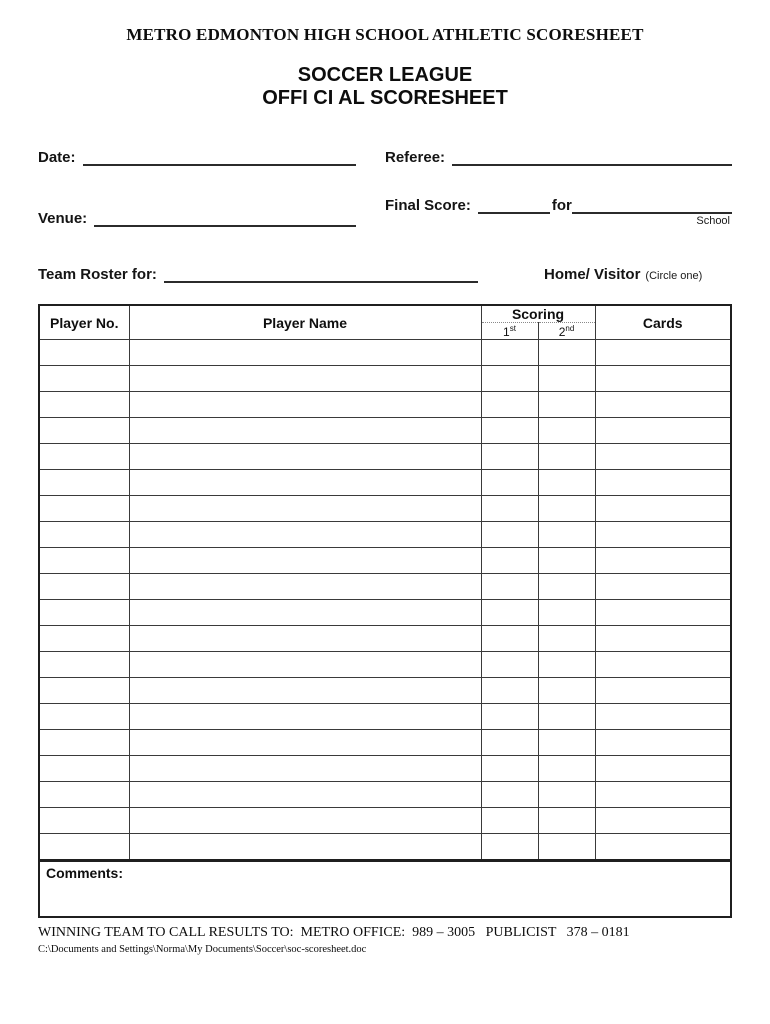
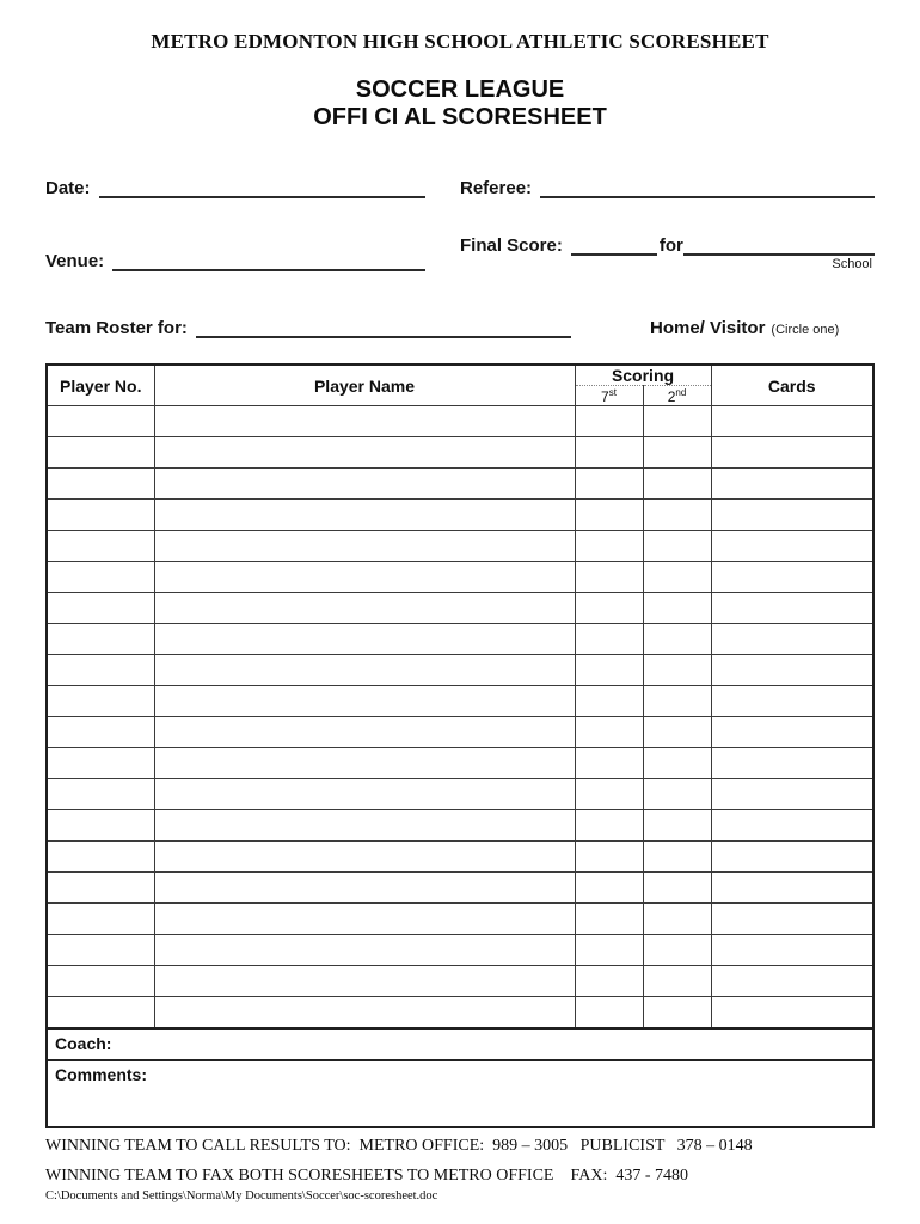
  METRO EDMONTON HIGH SCHOOL ATHLETIC SCORESHEET
  SOCCER LEAGUE
  OFFI CI AL SCORESHEET
  Date:
  Referee:
  Venue:
  Final Score:
  for
  School
  Team Roster for:
  Home/ Visitor
  (Circle one)
  Player No.	Player Name	Scoring	Cards
- 1st	2nd
+ 7st	2nd
+ Coach:
  Comments:
- WINNING TEAM TO CALL RESULTS TO: METRO OFFICE: 989 – 3005 PUBLICIST 378 – 0181
+ WINNING TEAM TO CALL RESULTS TO: METRO OFFICE: 989 – 3005 PUBLICIST 378 – 0148
+ WINNING TEAM TO FAX BOTH SCORESHEETS TO METRO OFFICE FAX: 437 - 7480
  C:\Documents and Settings\Norma\My Documents\Soccer\soc-scoresheet.doc
